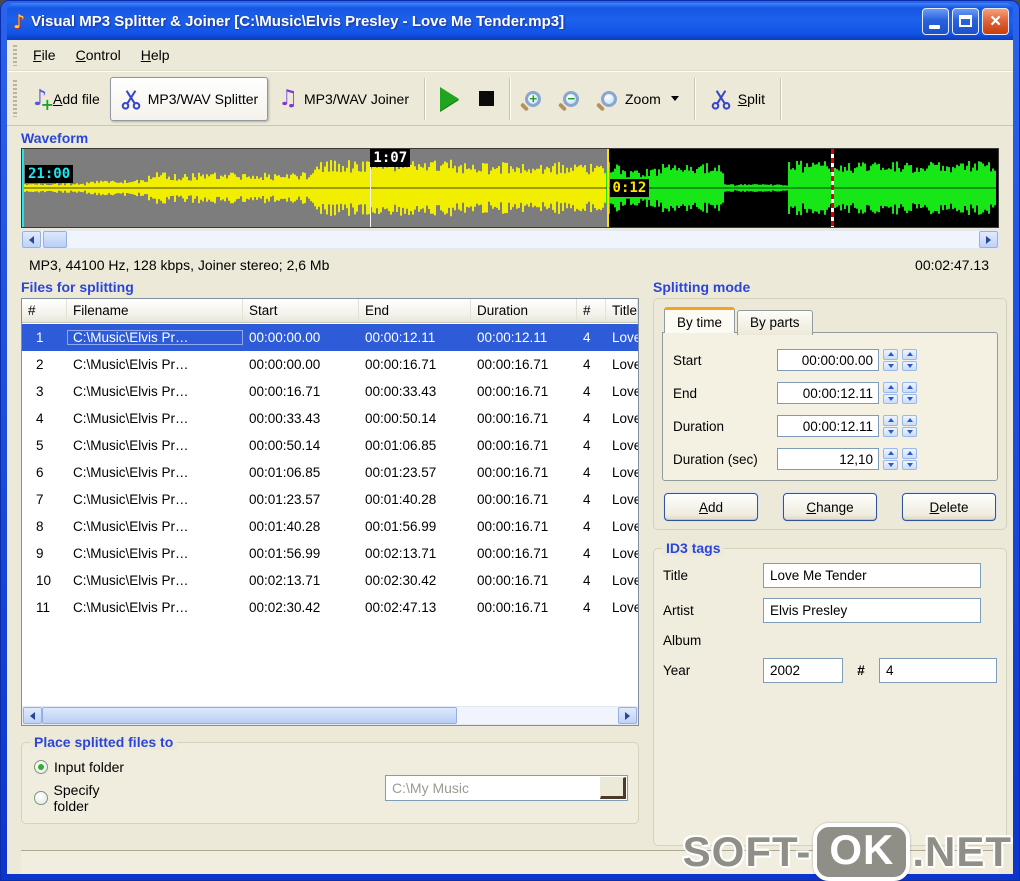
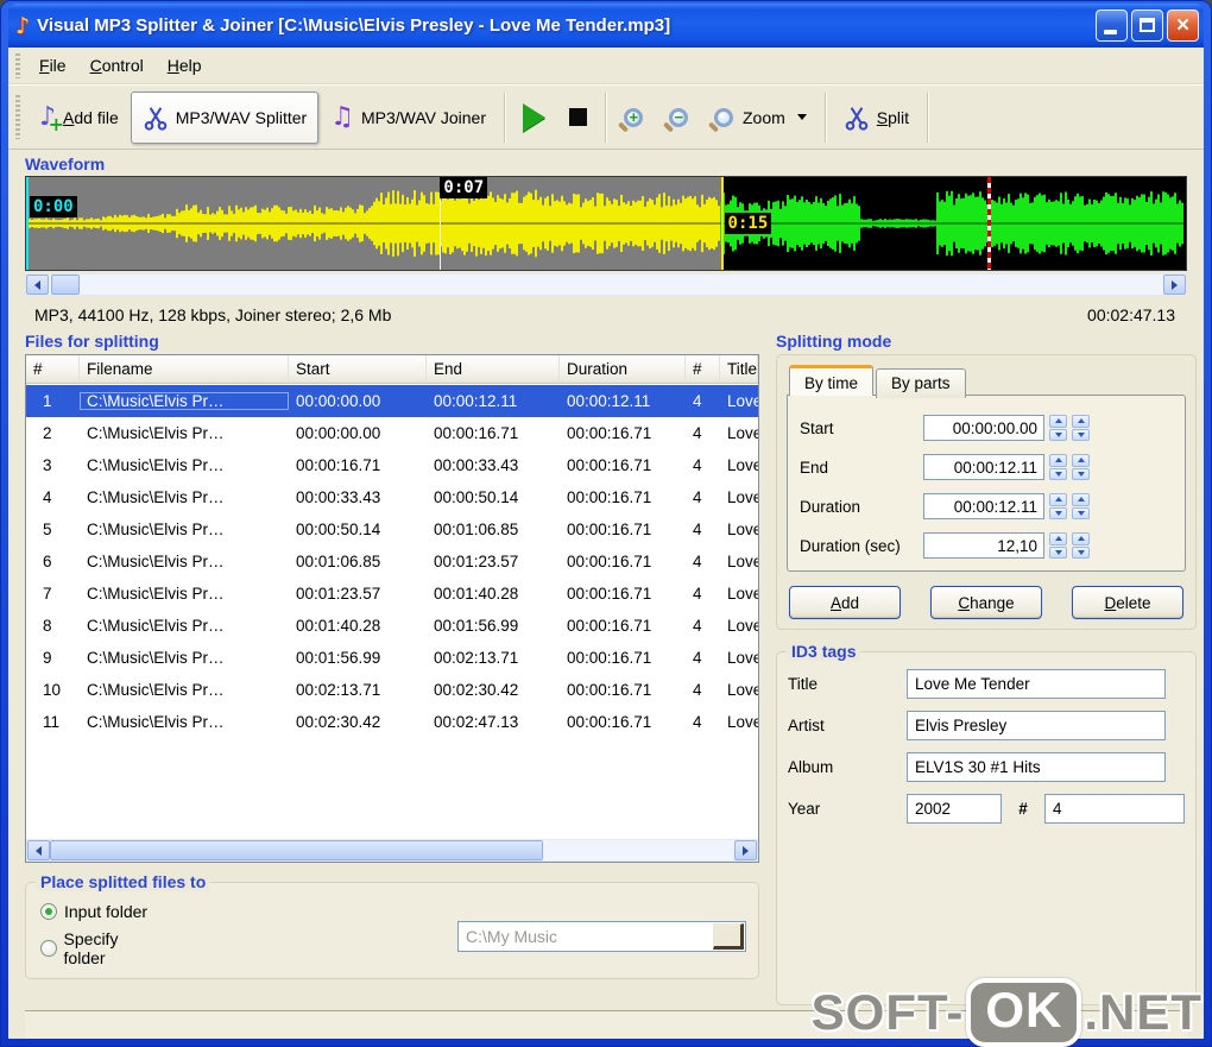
  ♪
  Visual MP3 Splitter & Joiner [C:\Music\Elvis Presley - Love Me Tender.mp3]
  ×
  File
  Control
  Help
  ♪
  +
  Add file
  MP3/WAV Splitter
  ♫
  MP3/WAV Joiner
  +
  −
  Zoom
  Split
  Waveform
- 21:00
+ 0:00
- 1:07
+ 0:07
- 0:12
+ 0:15
  MP3, 44100 Hz, 128 kbps, Joiner stereo; 2,6 Mb
  00:02:47.13
  Files for splitting
  #
  Filename
  Start
  End
  Duration
  #
  Title
  1
  C:\Music\Elvis Pr…
  00:00:00.00
  00:00:12.11
  00:00:12.11
  4
  2
  C:\Music\Elvis Pr…
  00:00:00.00
  00:00:16.71
  00:00:16.71
  4
  3
  C:\Music\Elvis Pr…
  00:00:16.71
  00:00:33.43
  00:00:16.71
  4
  4
  C:\Music\Elvis Pr…
  00:00:33.43
  00:00:50.14
  00:00:16.71
  4
  5
  C:\Music\Elvis Pr…
  00:00:50.14
  00:01:06.85
  00:00:16.71
  4
  6
  C:\Music\Elvis Pr…
  00:01:06.85
  00:01:23.57
  00:00:16.71
  4
  7
  C:\Music\Elvis Pr…
  00:01:23.57
  00:01:40.28
  00:00:16.71
  4
  8
  C:\Music\Elvis Pr…
  00:01:40.28
  00:01:56.99
  00:00:16.71
  4
  9
  C:\Music\Elvis Pr…
  00:01:56.99
  00:02:13.71
  00:00:16.71
  4
  10
  C:\Music\Elvis Pr…
  00:02:13.71
  00:02:30.42
  00:00:16.71
  4
  11
  C:\Music\Elvis Pr…
  00:02:30.42
  00:02:47.13
  00:00:16.71
  4
  Place splitted files to
  Input folder
  Specify folder
  C:\My Music
  Splitting mode
  By time
  By parts
  Start
  00:00:00.00
  End
  00:00:12.11
  Duration
  00:00:12.11
  Duration (sec)
  12,10
  Add
  Change
  Delete
  ID3 tags
  Title
  Love Me Tender
  Artist
  Elvis Presley
  Album
+ ELV1S 30 #1 Hits
  Year
  2002
  #
  4
  SOFT-
  OK
  .NET
